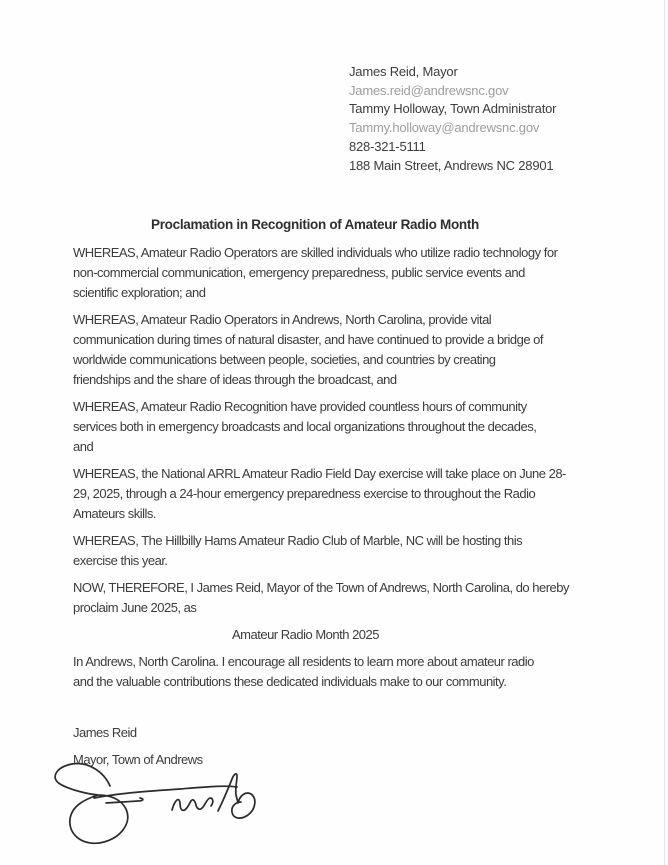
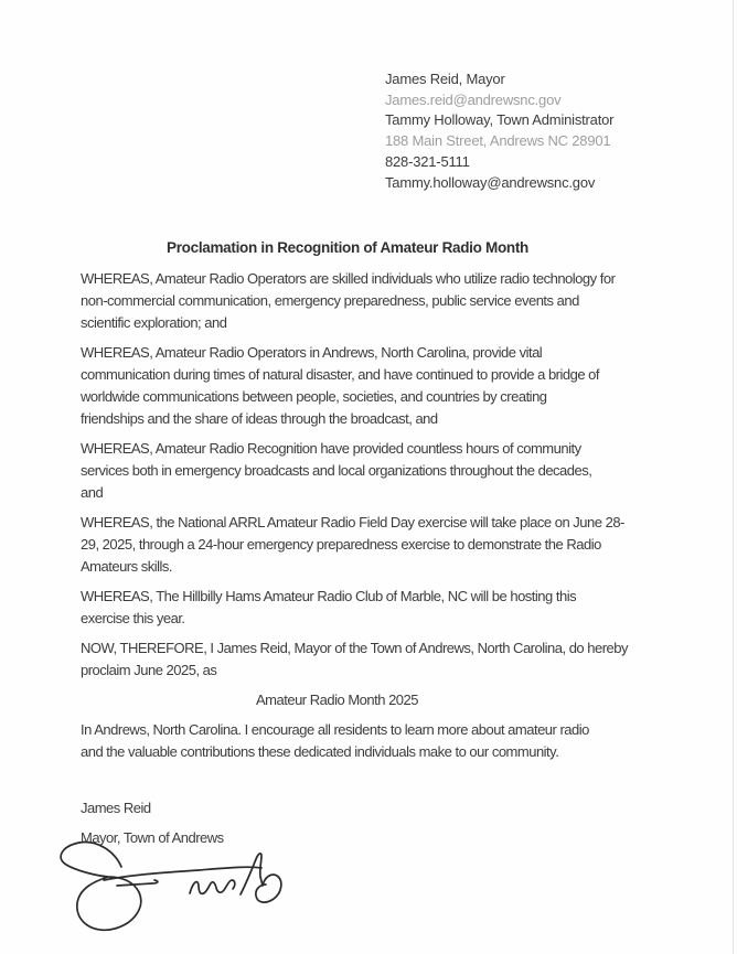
  James Reid, Mayor
  James.reid@andrewsnc.gov
  Tammy Holloway, Town Administrator
- Tammy.holloway@andrewsnc.gov
+ 188 Main Street, Andrews NC 28901
  828-321-5111
- 188 Main Street, Andrews NC 28901
+ Tammy.holloway@andrewsnc.gov
  Proclamation in Recognition of Amateur Radio Month
  WHEREAS, Amateur Radio Operators are skilled individuals who utilize radio technology for
  non-commercial communication, emergency preparedness, public service events and
  scientific exploration; and
  WHEREAS, Amateur Radio Operators in Andrews, North Carolina, provide vital
  communication during times of natural disaster, and have continued to provide a bridge of
  worldwide communications between people, societies, and countries by creating
  friendships and the share of ideas through the broadcast, and
  WHEREAS, Amateur Radio Recognition have provided countless hours of community
  services both in emergency broadcasts and local organizations throughout the decades,
  and
  WHEREAS, the National ARRL Amateur Radio Field Day exercise will take place on June 28-
- 29, 2025, through a 24-hour emergency preparedness exercise to throughout the Radio
+ 29, 2025, through a 24-hour emergency preparedness exercise to demonstrate the Radio
  Amateurs skills.
  WHEREAS, The Hillbilly Hams Amateur Radio Club of Marble, NC will be hosting this
  exercise this year.
  NOW, THEREFORE, I James Reid, Mayor of the Town of Andrews, North Carolina, do hereby
  proclaim June 2025, as
  Amateur Radio Month 2025
  In Andrews, North Carolina. I encourage all residents to learn more about amateur radio
  and the valuable contributions these dedicated individuals make to our community.
  James Reid
  Mayor, Town of Andrews
